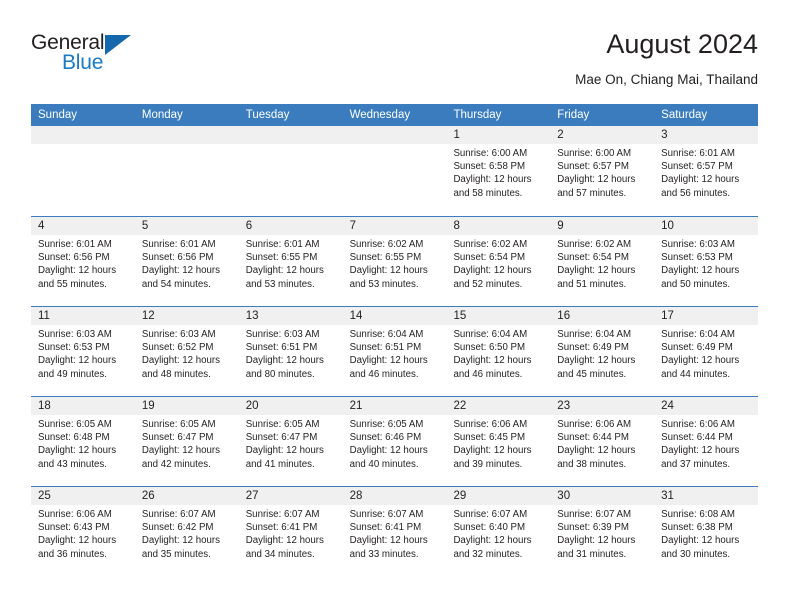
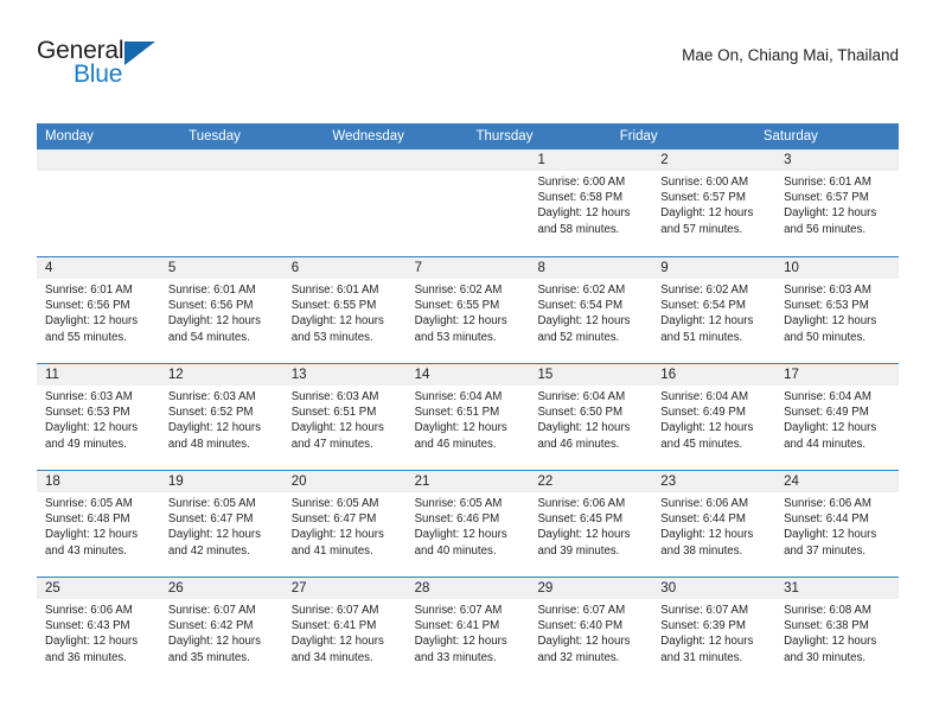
  General
  Blue
- August 2024
  Mae On, Chiang Mai, Thailand
- Sunday
  Monday
  Tuesday
  Wednesday
  Thursday
  Friday
  Saturday
  1
  Sunrise: 6:00 AM
  Sunset: 6:58 PM
  Daylight: 12 hours
  and 58 minutes.
  2
  Sunrise: 6:00 AM
  Sunset: 6:57 PM
  Daylight: 12 hours
  and 57 minutes.
  3
  Sunrise: 6:01 AM
  Sunset: 6:57 PM
  Daylight: 12 hours
  and 56 minutes.
  4
  Sunrise: 6:01 AM
  Sunset: 6:56 PM
  Daylight: 12 hours
  and 55 minutes.
  5
  Sunrise: 6:01 AM
  Sunset: 6:56 PM
  Daylight: 12 hours
  and 54 minutes.
  6
  Sunrise: 6:01 AM
  Sunset: 6:55 PM
  Daylight: 12 hours
  and 53 minutes.
  7
  Sunrise: 6:02 AM
  Sunset: 6:55 PM
  Daylight: 12 hours
  and 53 minutes.
  8
  Sunrise: 6:02 AM
  Sunset: 6:54 PM
  Daylight: 12 hours
  and 52 minutes.
  9
  Sunrise: 6:02 AM
  Sunset: 6:54 PM
  Daylight: 12 hours
  and 51 minutes.
  10
  Sunrise: 6:03 AM
  Sunset: 6:53 PM
  Daylight: 12 hours
  and 50 minutes.
  11
  Sunrise: 6:03 AM
  Sunset: 6:53 PM
  Daylight: 12 hours
  and 49 minutes.
  12
  Sunrise: 6:03 AM
  Sunset: 6:52 PM
  Daylight: 12 hours
  and 48 minutes.
  13
  Sunrise: 6:03 AM
  Sunset: 6:51 PM
  Daylight: 12 hours
- and 80 minutes.
+ and 47 minutes.
  14
  Sunrise: 6:04 AM
  Sunset: 6:51 PM
  Daylight: 12 hours
  and 46 minutes.
  15
  Sunrise: 6:04 AM
  Sunset: 6:50 PM
  Daylight: 12 hours
  and 46 minutes.
  16
  Sunrise: 6:04 AM
  Sunset: 6:49 PM
  Daylight: 12 hours
  and 45 minutes.
  17
  Sunrise: 6:04 AM
  Sunset: 6:49 PM
  Daylight: 12 hours
  and 44 minutes.
  18
  Sunrise: 6:05 AM
  Sunset: 6:48 PM
  Daylight: 12 hours
  and 43 minutes.
  19
  Sunrise: 6:05 AM
  Sunset: 6:47 PM
  Daylight: 12 hours
  and 42 minutes.
  20
  Sunrise: 6:05 AM
  Sunset: 6:47 PM
  Daylight: 12 hours
  and 41 minutes.
  21
  Sunrise: 6:05 AM
  Sunset: 6:46 PM
  Daylight: 12 hours
  and 40 minutes.
  22
  Sunrise: 6:06 AM
  Sunset: 6:45 PM
  Daylight: 12 hours
  and 39 minutes.
  23
  Sunrise: 6:06 AM
  Sunset: 6:44 PM
  Daylight: 12 hours
  and 38 minutes.
  24
  Sunrise: 6:06 AM
  Sunset: 6:44 PM
  Daylight: 12 hours
  and 37 minutes.
  25
  Sunrise: 6:06 AM
  Sunset: 6:43 PM
  Daylight: 12 hours
  and 36 minutes.
  26
  Sunrise: 6:07 AM
  Sunset: 6:42 PM
  Daylight: 12 hours
  and 35 minutes.
  27
  Sunrise: 6:07 AM
  Sunset: 6:41 PM
  Daylight: 12 hours
  and 34 minutes.
  28
  Sunrise: 6:07 AM
  Sunset: 6:41 PM
  Daylight: 12 hours
  and 33 minutes.
  29
  Sunrise: 6:07 AM
  Sunset: 6:40 PM
  Daylight: 12 hours
  and 32 minutes.
  30
  Sunrise: 6:07 AM
  Sunset: 6:39 PM
  Daylight: 12 hours
  and 31 minutes.
  31
  Sunrise: 6:08 AM
  Sunset: 6:38 PM
  Daylight: 12 hours
  and 30 minutes.
